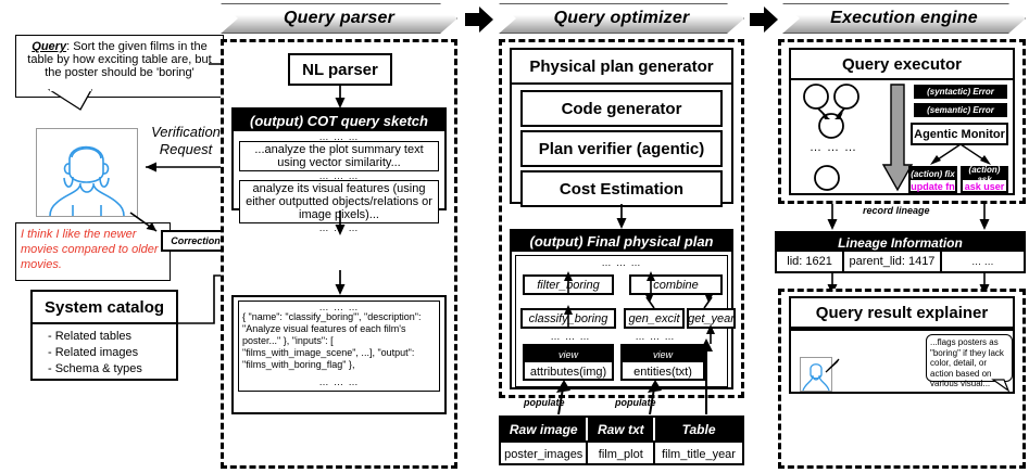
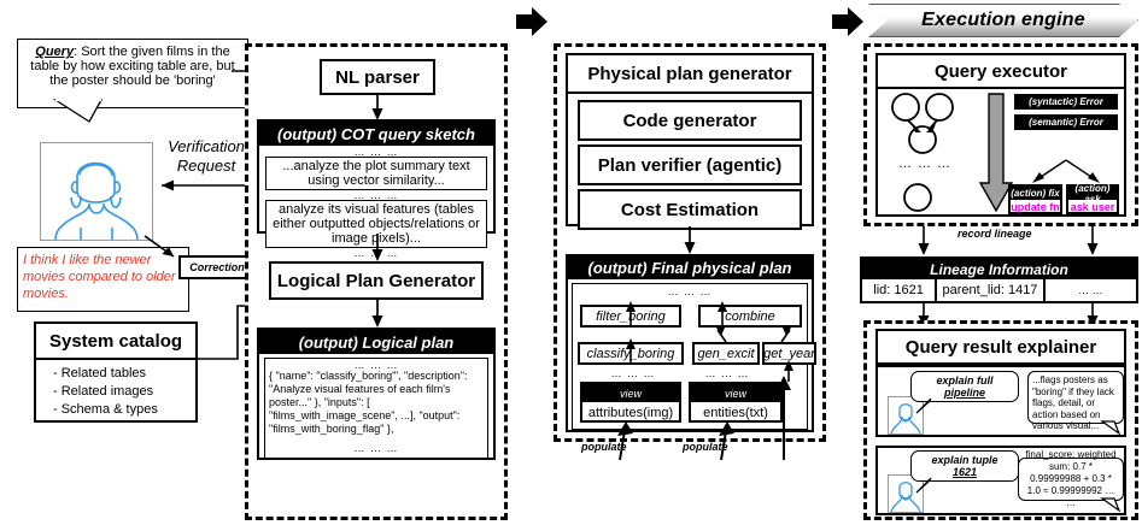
- Query parser
- Query optimizer
  Execution engine
  Query: Sort the given films in the table by how exciting table are, but the poster should be 'boring'
  Verification
  Request
  I think I like the newer movies compared to older movies.
  Correction
  System catalog
  - Related tables
  - Related images
  - Schema & types
  NL parser
  (output) COT query sketch
  … … …
  ...analyze the plot summary text using vector similarity...
  … … …
- analyze its visual features (using either outputted objects/relations or image pixels)...
+ analyze its visual features (tables either outputted objects/relations or image pixels)...
+ Logical Plan Generator
+ (output) Logical plan
  … … …
  { "name": "classify_boring'", "description": "Analyze visual features of each film's poster..." }, "inputs": [ "films_with_image_scene", ...], "output": "films_with_boring_flag" },
  … … …
  Physical plan generator
  Code generator
  Plan verifier (agentic)
  Cost Estimation
  (output) Final physical plan
  … … …
  filter_boring
  combine
  classify_boring
  gen_excit
  get_year
  … … …
  … … …
  view
  attributes(img)
  view
  entities(txt)
  populate
  populate
- Raw image
- Raw txt
- Table
- poster_images
- film_plot
- film_title_year
  Query executor
  … … …
  (syntactic) Error
  (semantic) Error
- Agentic Monitor
  (action) fix
  update fn
  (action) ask
  ask user
  record lineage
  Lineage Information
  lid: 1621
  parent_lid: 1417
  … …
  Query result explainer
+ explain full
+ pipeline
- ...flags posters as "boring" if they lack color, detail, or action based on various visual...
+ ...flags posters as "boring" if they lack flags, detail, or action based on various visual...
+ explain tuple
+ 1621
+ final_score: weighted sum: 0.7 * 0.99999988 + 0.3 * 1.0 ≈ 0.99999992 … …
